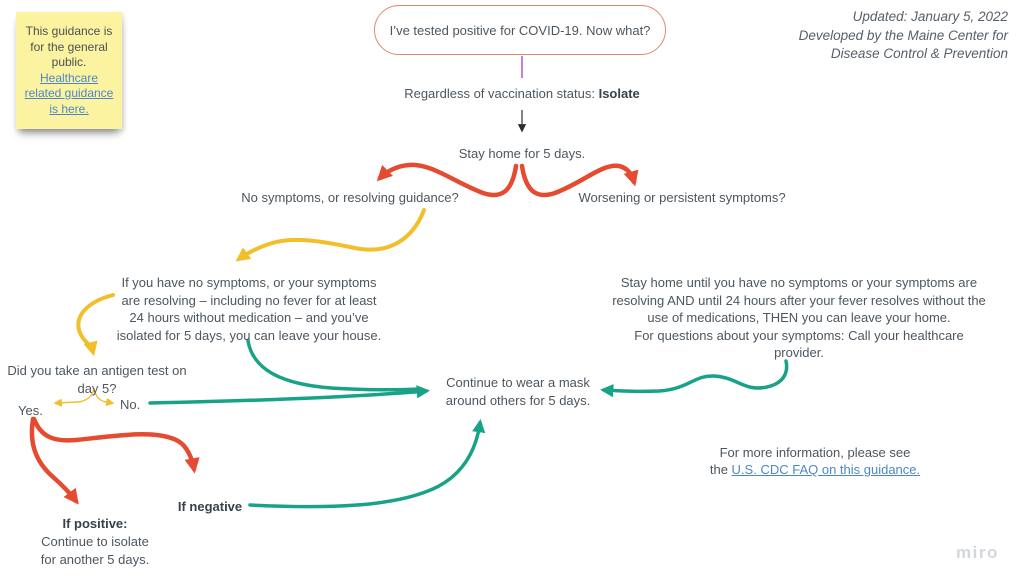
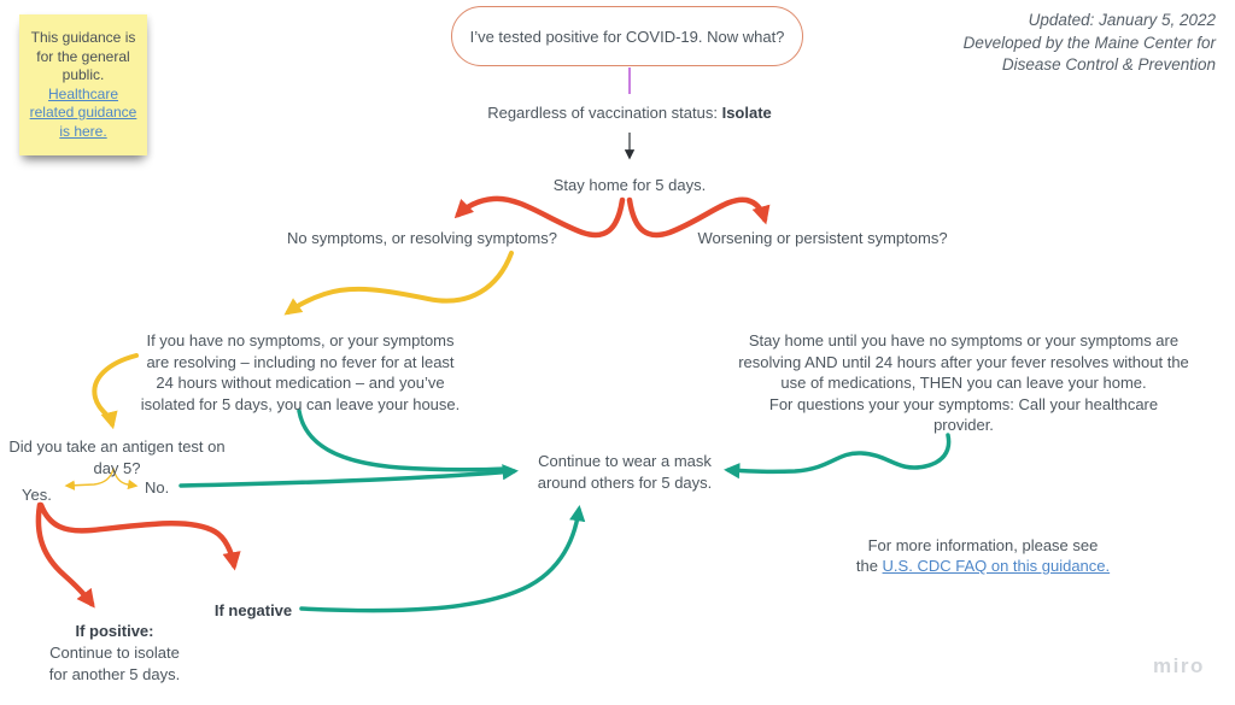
  This guidance is for the general public. Healthcare related guidance is here.
  I’ve tested positive for COVID-19. Now what?
  Updated: January 5, 2022
  Developed by the Maine Center for
  Disease Control & Prevention
  Regardless of vaccination status: Isolate
  Stay home for 5 days.
- No symptoms, or resolving guidance?
+ No symptoms, or resolving symptoms?
  Worsening or persistent symptoms?
  If you have no symptoms, or your symptoms
  are resolving – including no fever for at least
  24 hours without medication – and you’ve
  isolated for 5 days, you can leave your house.
  Stay home until you have no symptoms or your symptoms are
  resolving AND until 24 hours after your fever resolves without the
  use of medications, THEN you can leave your home.
- For questions about your symptoms: Call your healthcare
+ For questions your your symptoms: Call your healthcare
  provider.
  Did you take an antigen test on
  day 5?
  Yes.
  No.
  Continue to wear a mask
  around others for 5 days.
  If negative
  If positive:
  Continue to isolate
  for another 5 days.
  For more information, please see
  the U.S. CDC FAQ on this guidance.
  miro
